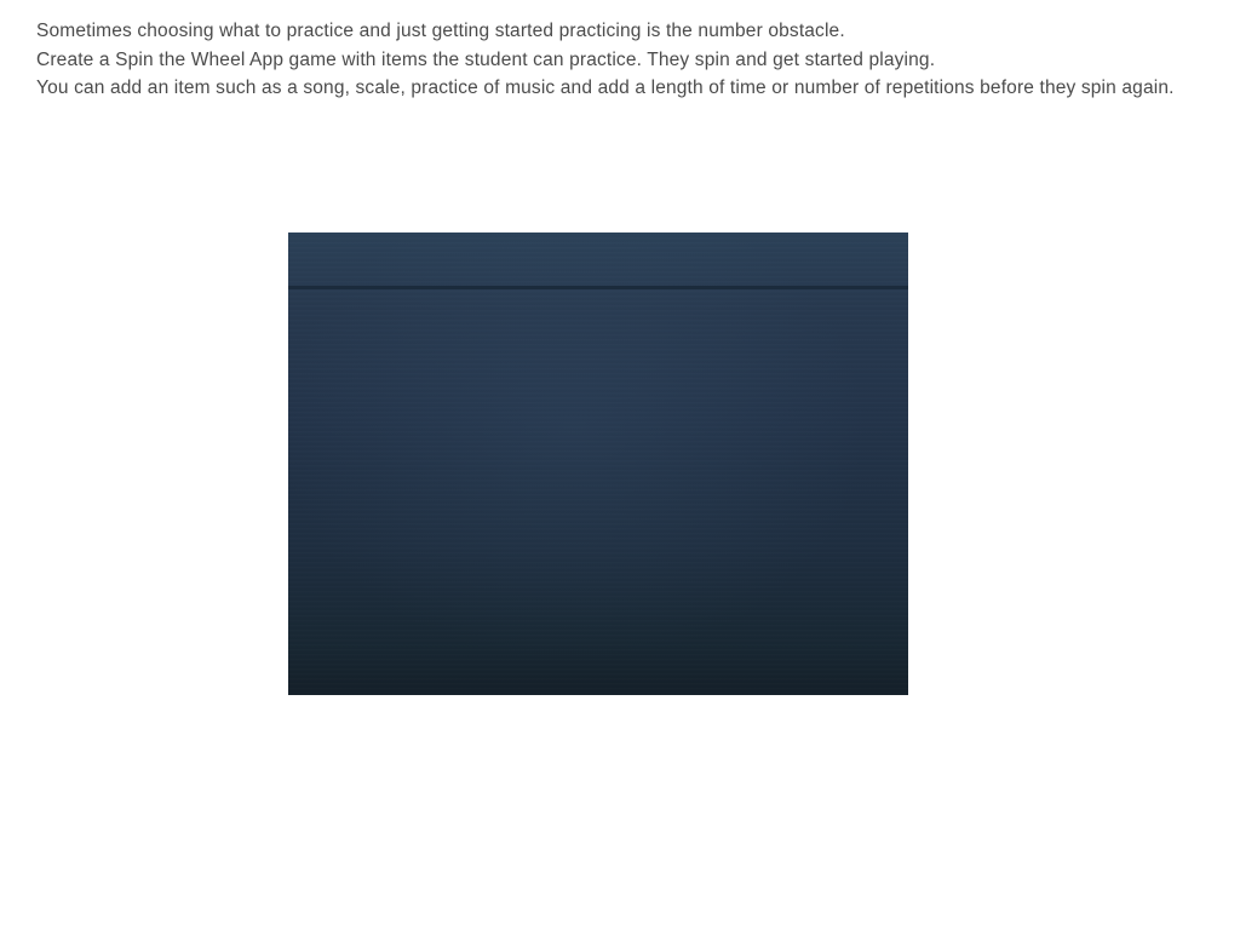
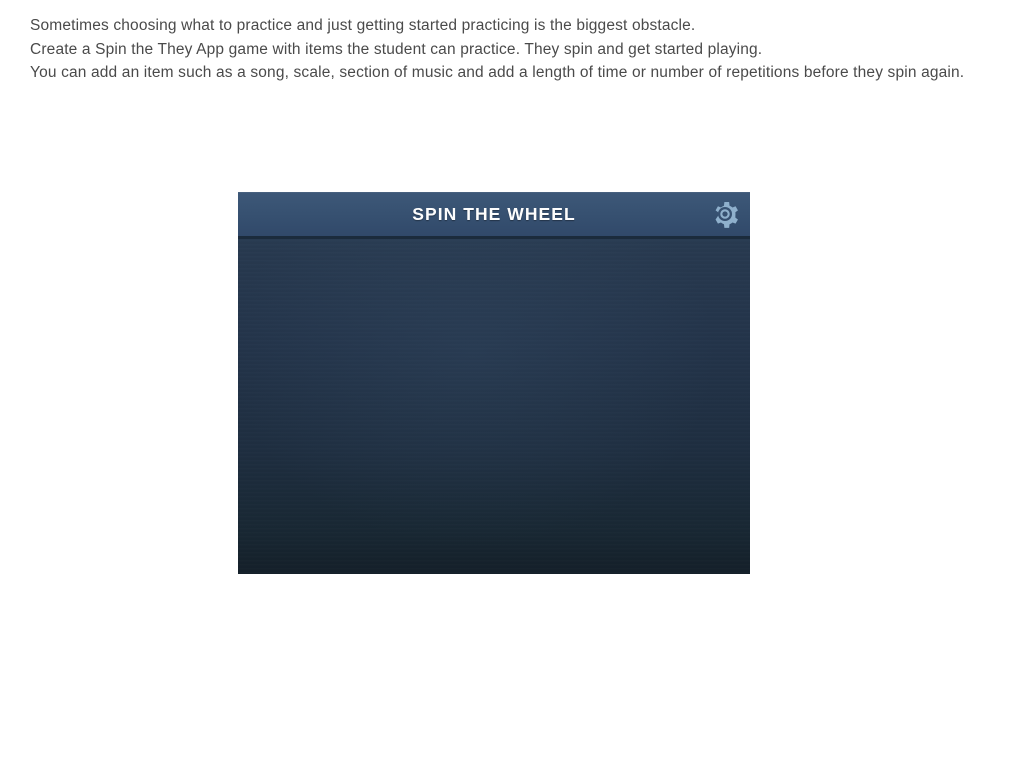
- Sometimes choosing what to practice and just getting started practicing is the number obstacle.
+ Sometimes choosing what to practice and just getting started practicing is the biggest obstacle.
- Create a Spin the Wheel App game with items the student can practice. They spin and get started playing.
+ Create a Spin the They App game with items the student can practice. They spin and get started playing.
- You can add an item such as a song, scale, practice of music and add a length of time or number of repetitions before they spin again.
+ You can add an item such as a song, scale, section of music and add a length of time or number of repetitions before they spin again.
+ SPIN THE WHEEL
